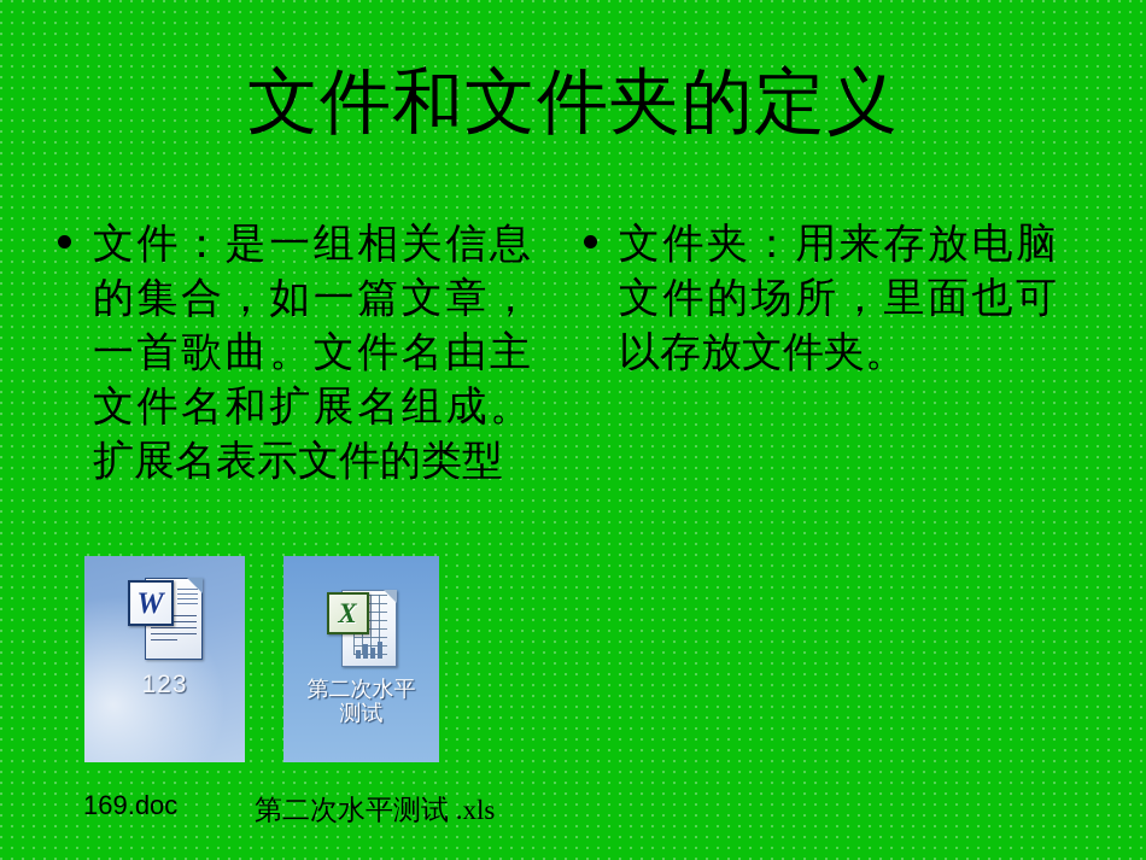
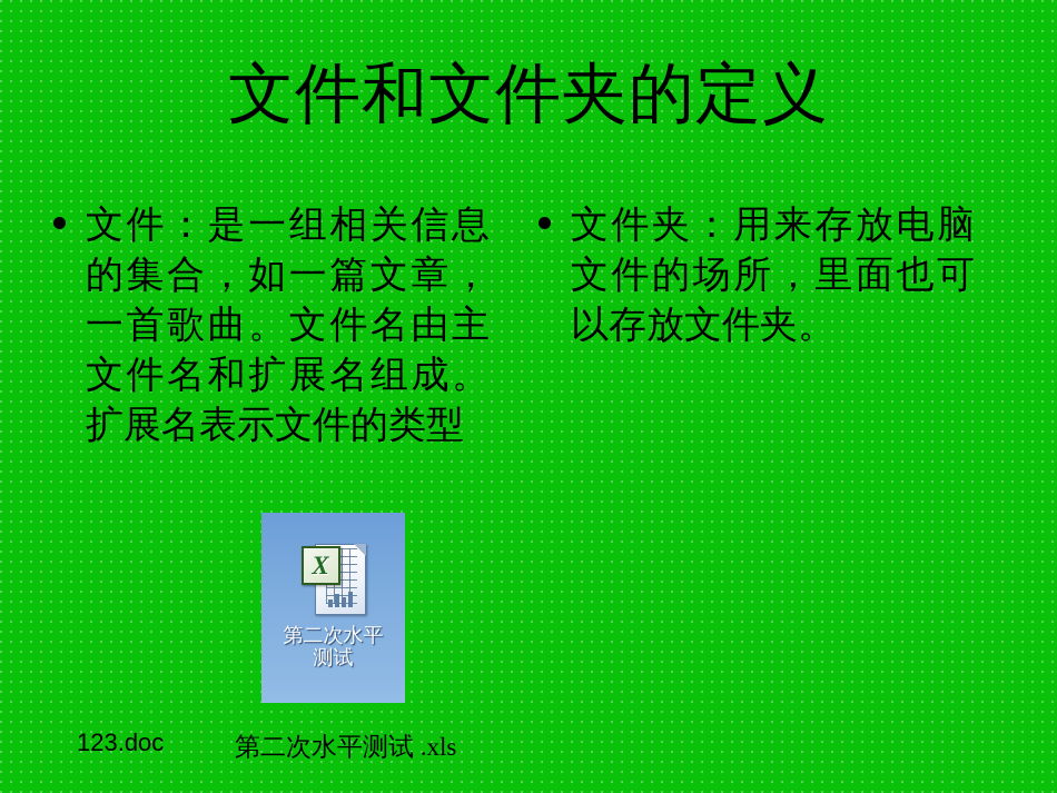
  文件和文件夹的定义
  文件：是一组相关信息的集合，如一篇文章，一首歌曲。文件名由主文件名和扩展名组成。扩展名表示文件的类型
  文件夹：用来存放电脑文件的场所，里面也可以存放文件夹。
- W
- 123
  X
  第二次水平
  测试
- 169.doc
+ 123.doc
  第二次水平测试 .xls
